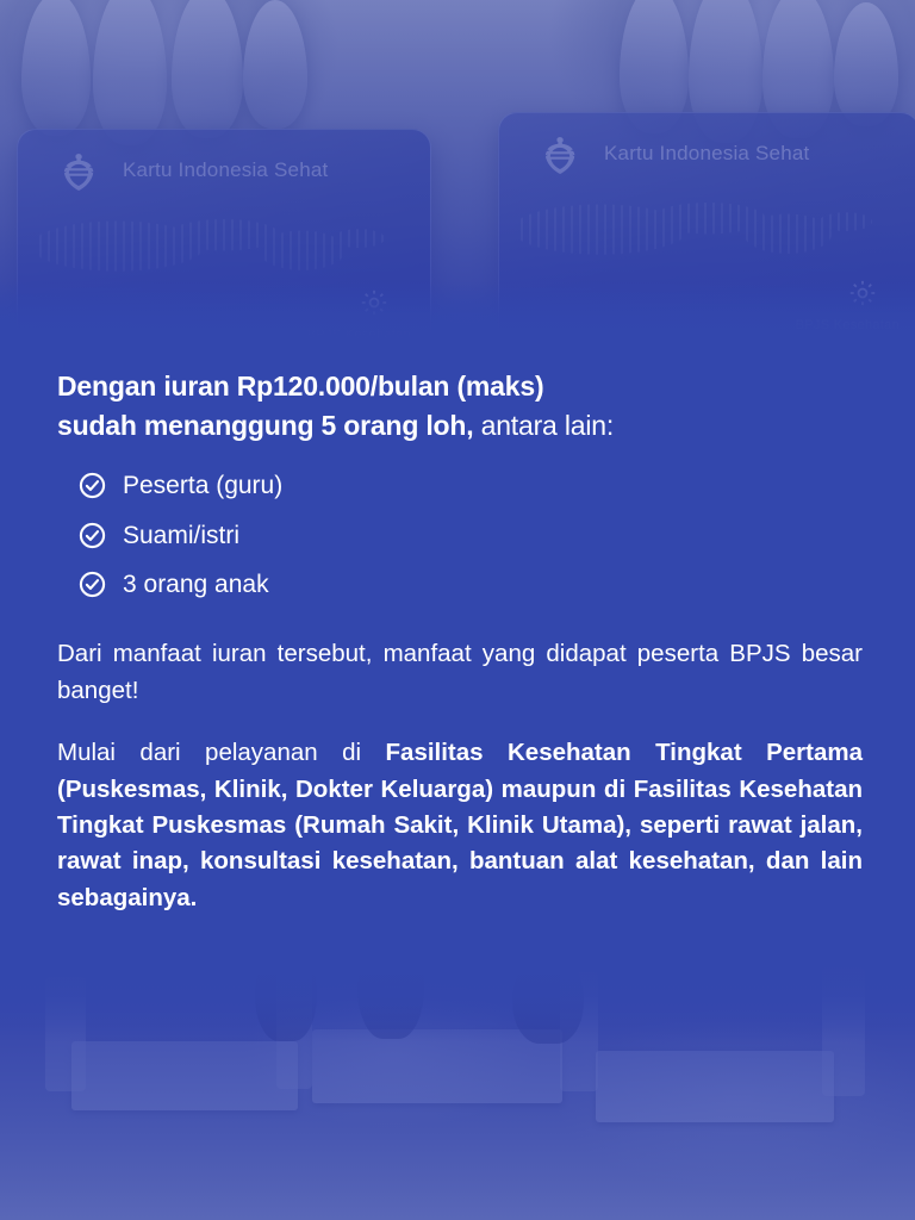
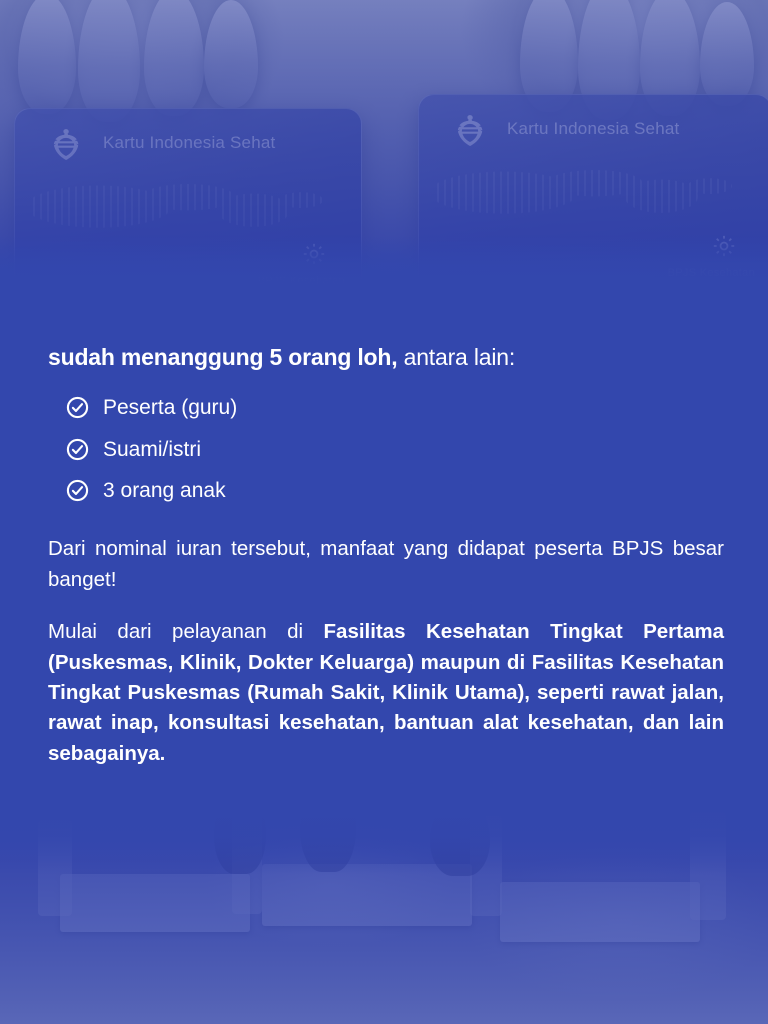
- Dengan iuran Rp120.000/bulan (maks)
  sudah menanggung 5 orang loh, antara lain:
  Peserta (guru)
  Suami/istri
  3 orang anak
- Dari manfaat iuran tersebut, manfaat yang didapat peserta BPJS besar banget!
+ Dari nominal iuran tersebut, manfaat yang didapat peserta BPJS besar banget!
  Mulai dari pelayanan di Fasilitas Kesehatan Tingkat Pertama (Puskesmas, Klinik, Dokter Keluarga) maupun di Fasilitas Kesehatan Tingkat Puskesmas (Rumah Sakit, Klinik Utama), seperti rawat jalan, rawat inap, konsultasi kesehatan, bantuan alat kesehatan, dan lain sebagainya.
